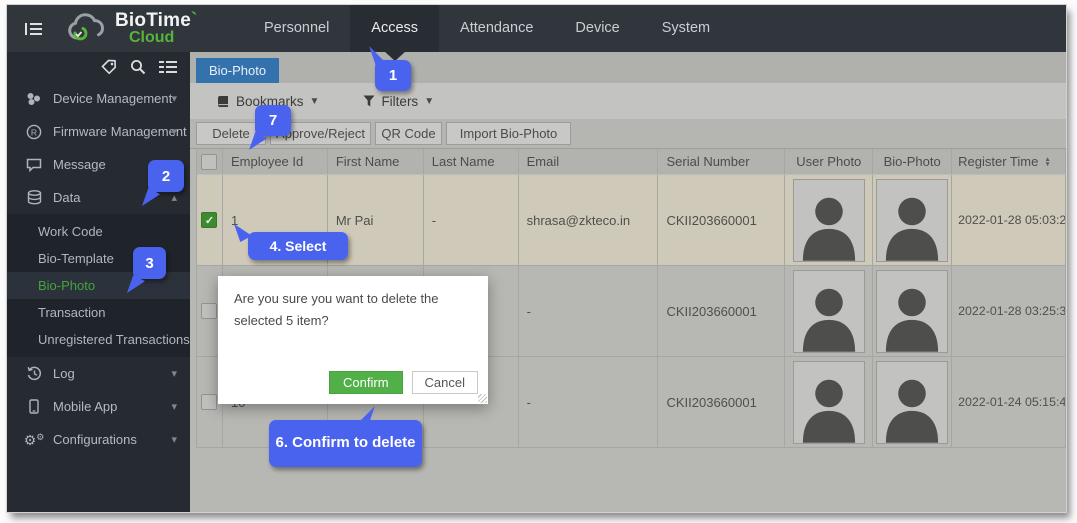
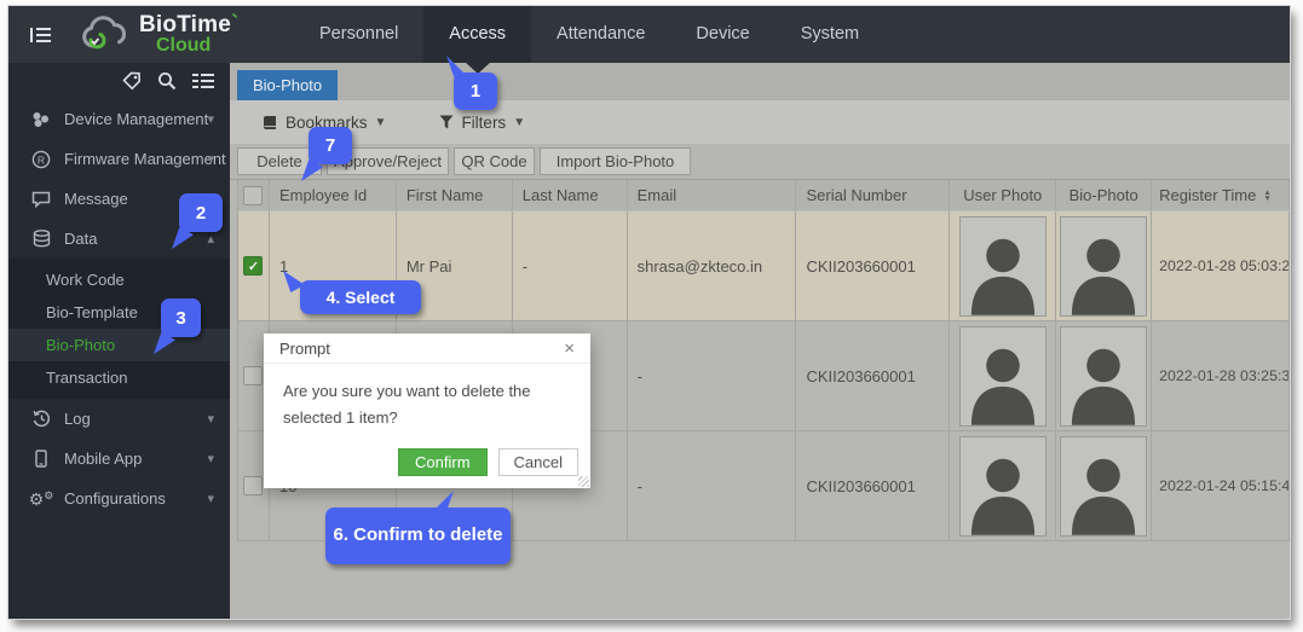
  BioTime`
  Cloud
  Personnel
  Access
  Attendance
  Device
  System
  Device Management
  ▾
  R
  Firmware Management
  ▾
  Message
  Data
  ▴
  Work Code
  Bio-Template
  Bio-Photo
  Transaction
- Unregistered Transactions
  Log
  ▾
  Mobile App
  ▾
  ⚙
  ⚙
  Configurations
  ▾
  Bio-Photo
  Bookmarks
  ▼
  Filters
  ▼
  Delete
  prove/Reject
  QR Code
  Import Bio-Photo
  Employee Id
  First Name
  Last Name
  Email
  Serial Number
  User Photo
  Bio-Photo
  Register Time
  ✓
  1
  Mr Pai
  -
  shrasa@zkteco.in
  CKII203660001
  2022-01-28 05:03:2
  -
  CKII203660001
  2022-01-28 03:25:3
  -
  CKII203660001
  2022-01-24 05:15:4
+ Prompt
+ ×
- Are you sure you want to delete the selected 5 item?
+ Are you sure you want to delete the selected 1 item?
  Confirm
  Cancel
  1
  2
  3
  4. Select
  7
  6. Confirm to delete
